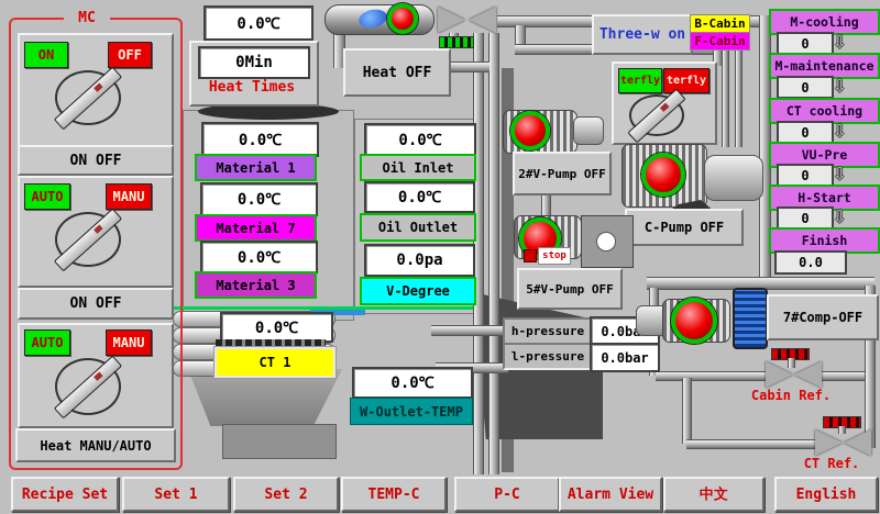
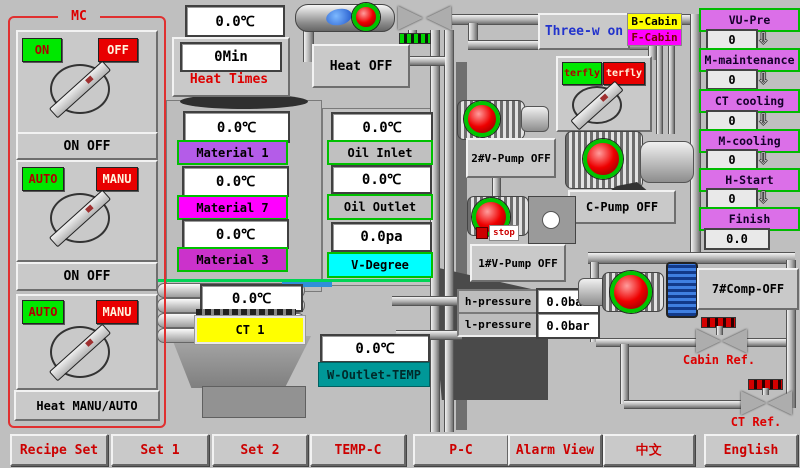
  0.0℃
  0Min
  Heat Times
  Heat OFF
  Three-w on
  B-Cabin
  F-Cabin
  terfly
  terfly
  MC
  ON
  OFF
  ON OFF
  AUTO
  MANU
  ON OFF
  AUTO
  MANU
  Heat MANU/AUTO
  0.0℃
  Material 1
  0.0℃
  Material 7
  0.0℃
  Material 3
  0.0℃
  Oil Inlet
  0.0℃
  Oil Outlet
  0.0pa
  V-Degree
  0.0℃
  CT 1
  0.0℃
  W-Outlet-TEMP
  h-pressure
  l-pressure
  0.0bar
  2#V-Pump OFF
  C-Pump OFF
  stop
- 5#V-Pump OFF
+ 1#V-Pump OFF
  7#Comp-OFF
  Cabin Ref.
  CT Ref.
- M-cooling
+ VU-Pre
  0
  ⇩
  M-maintenance
  0
  ⇩
  CT cooling
  0
  ⇩
- VU-Pre
+ M-cooling
  0
  ⇩
  H-Start
  0
  ⇩
  Finish
  0.0
  Recipe Set
  Set 1
  Set 2
  TEMP-C
  P-C
  Alarm View
  中文
  English
